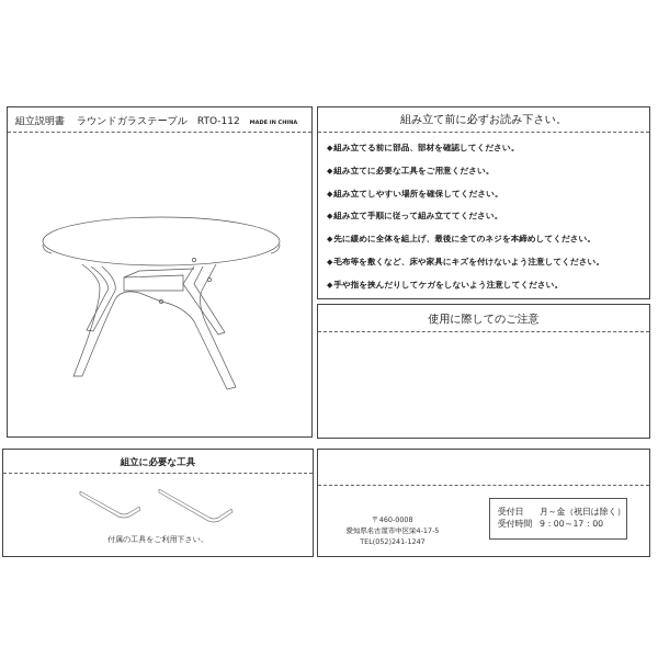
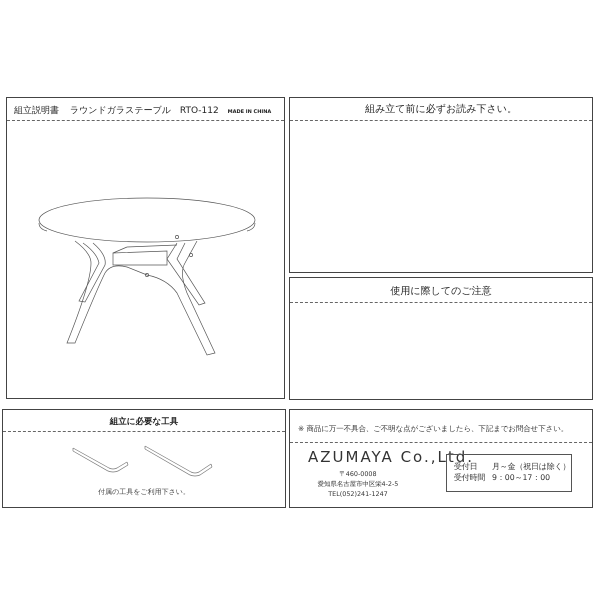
  組み立て前に必ずお読み下さい。
- ◆ 組み立てる前に部品、部材を確認してください。
- ◆ 組み立てに必要な工具をご用意ください。
- ◆ 組み立てしやすい場所を確保してください。
- ◆ 組み立て手順に従って組み立ててください。
- ◆ 先に緩めに全体を組上げ、最後に全てのネジを本締めしてください。
- ◆ 毛布等を敷くなど、床や家具にキズを付けないよう注意してください。
- ◆ 手や指を挟んだりしてケガをしないよう注意してください。
  使用に際してのご注意
  組立に必要な工具
  付属の工具をご利用下さい。
+ ※ 商品に万一不具合、ご不明な点がございましたら、下記までお問合せ下さい。
+ AZUMAYA Co.,Ltd.
  〒460-0008
- 愛知県名古屋市中区栄4-17-5
+ 愛知県名古屋市中区栄4-2-5
  TEL(052)241-1247
  受付日 月～金（祝日は除く）
  受付時間 9：00～17：00
